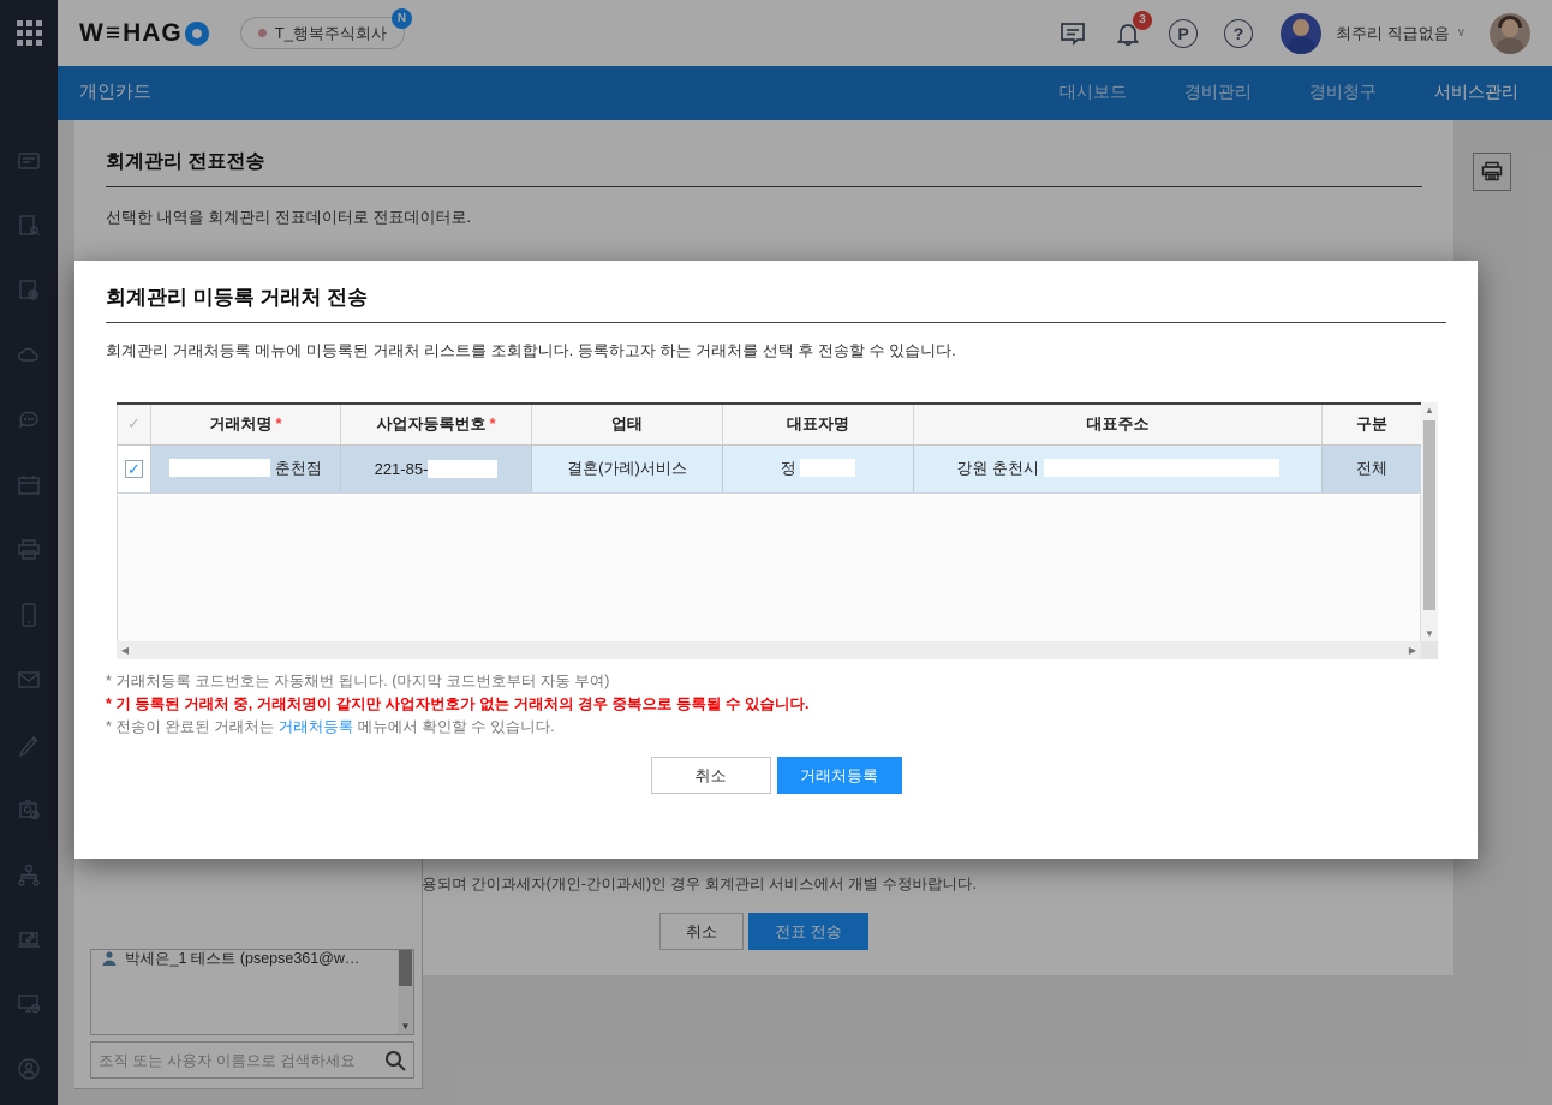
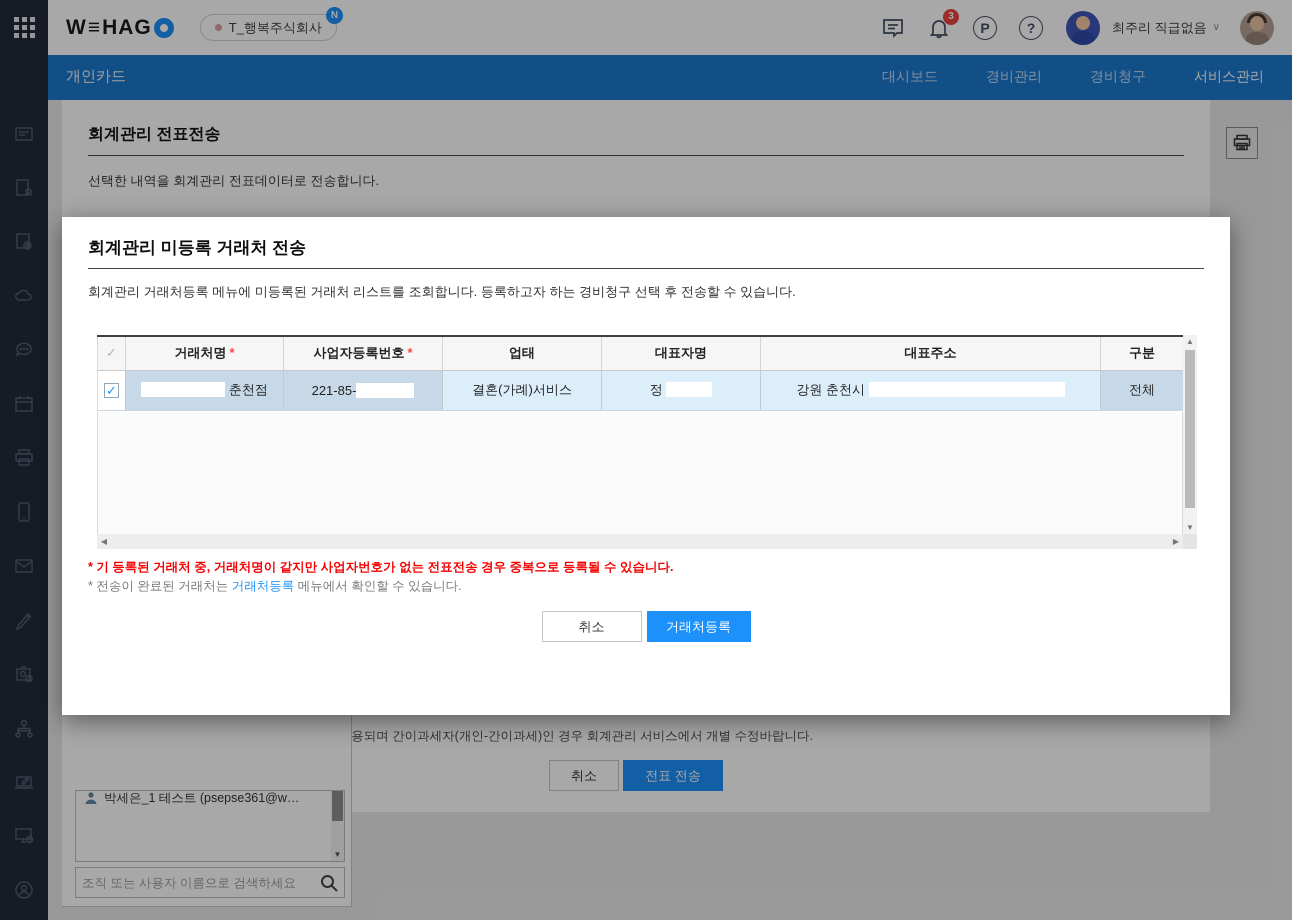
  W
  ≡
  HAG
  T_행복주식회사
  N
  3
  P
  ?
  최주리 직급없음
  ∨
  개인카드
  대시보드
  경비관리
  경비청구
  서비스관리
  회계관리 전표전송
- 선택한 내역을 회계관리 전표데이터로 전표데이터로.
+ 선택한 내역을 회계관리 전표데이터로 전송합니다.
  취소
  전표 전송
  박세은_1 테스트 (psepse361@w…
  ▼
  조직 또는 사용자 이름으로 검색하세요
  회계관리 미등록 거래처 전송
- 회계관리 거래처등록 메뉴에 미등록된 거래처 리스트를 조회합니다. 등록하고자 하는 거래처를 선택 후 전송할 수 있습니다.
+ 회계관리 거래처등록 메뉴에 미등록된 거래처 리스트를 조회합니다. 등록하고자 하는 경비청구 선택 후 전송할 수 있습니다.
  ✓	거래처명 *	사업자등록번호 *	업태	대표자명	대표주소	구분
  ✓	춘천점	221-85-	결혼(가례)서비스	정	강원 춘천시	전체
  ▲
  ▼
  ◀
  ▶
- * 거래처등록 코드번호는 자동채번 됩니다. (마지막 코드번호부터 자동 부여)
- * 기 등록된 거래처 중, 거래처명이 같지만 사업자번호가 없는 거래처의 경우 중복으로 등록될 수 있습니다.
+ * 기 등록된 거래처 중, 거래처명이 같지만 사업자번호가 없는 전표전송 경우 중복으로 등록될 수 있습니다.
  * 전송이 완료된 거래처는 거래처등록 메뉴에서 확인할 수 있습니다.
  취소
  거래처등록
